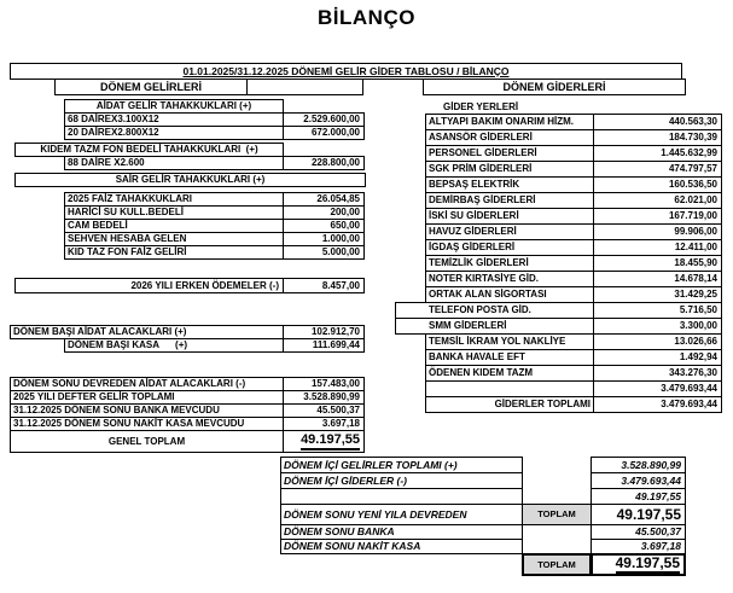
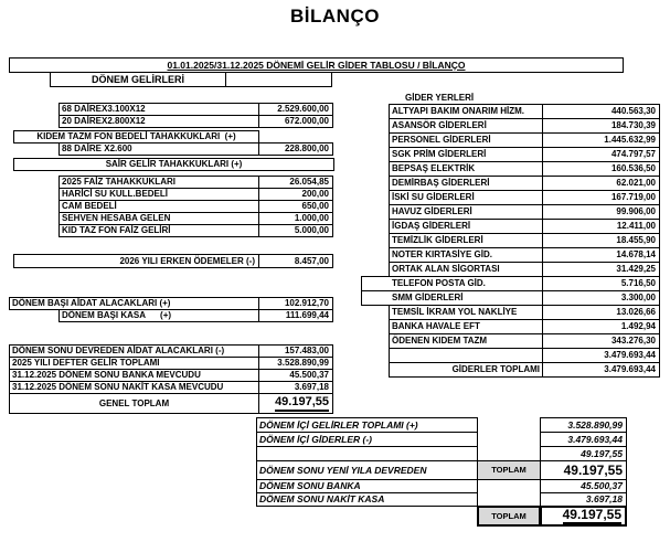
  BİLANÇO
  01.01.2025/31.12.2025 DÖNEMİ GELİR GİDER TABLOSU / BİLANÇO
  DÖNEM GELİRLERİ
- DÖNEM GİDERLERİ
- AİDAT GELİR TAHAKKUKLARI (+)
  68 DAİREX3.100X12
  2.529.600,00
  20 DAİREX2.800X12
  672.000,00
  KIDEM TAZM FON BEDELİ TAHAKKUKLARI (+)
  88 DAİRE X2.600
  228.800,00
  SAİR GELİR TAHAKKUKLARI (+)
  2025 FAİZ TAHAKKUKLARI
  26.054,85
  HARİCİ SU KULL.BEDELİ
  200,00
  CAM BEDELİ
  650,00
  SEHVEN HESABA GELEN
  1.000,00
  KID TAZ FON FAİZ GELİRİ
  5.000,00
  2026 YILI ERKEN ÖDEMELER (-)
  8.457,00
  DÖNEM BAŞI AİDAT ALACAKLARI (+)
  102.912,70
  DÖNEM BAŞI KASA (+)
  111.699,44
  DÖNEM SONU DEVREDEN AİDAT ALACAKLARI (-)
  157.483,00
  2025 YILI DEFTER GELİR TOPLAMI
  3.528.890,99
  31.12.2025 DÖNEM SONU BANKA MEVCUDU
  45.500,37
  31.12.2025 DÖNEM SONU NAKİT KASA MEVCUDU
  3.697,18
  GENEL TOPLAM
  49.197,55
  GİDER YERLERİ
  ALTYAPI BAKIM ONARIM HİZM.
  440.563,30
  ASANSÖR GİDERLERİ
  184.730,39
  PERSONEL GİDERLERİ
  1.445.632,99
  SGK PRİM GİDERLERİ
  474.797,57
  BEPSAŞ ELEKTRİK
  160.536,50
  DEMİRBAŞ GİDERLERİ
  62.021,00
  İSKİ SU GİDERLERİ
  167.719,00
  HAVUZ GİDERLERİ
  99.906,00
  İGDAŞ GİDERLERİ
  12.411,00
  TEMİZLİK GİDERLERİ
  18.455,90
  NOTER KIRTASİYE GİD.
  14.678,14
  ORTAK ALAN SİGORTASI
  31.429,25
  TELEFON POSTA GİD.
  5.716,50
  SMM GİDERLERİ
  3.300,00
  TEMSİL İKRAM YOL NAKLİYE
  13.026,66
  BANKA HAVALE EFT
  1.492,94
  ÖDENEN KIDEM TAZM
  343.276,30
  3.479.693,44
  GİDERLER TOPLAMI
  3.479.693,44
  DÖNEM İÇİ GELİRLER TOPLAMI (+)
  3.528.890,99
  DÖNEM İÇİ GİDERLER (-)
  3.479.693,44
  49.197,55
  DÖNEM SONU YENİ YILA DEVREDEN
  TOPLAM
  49.197,55
  DÖNEM SONU BANKA
  45.500,37
  DÖNEM SONU NAKİT KASA
  3.697,18
  TOPLAM
  49.197,55
